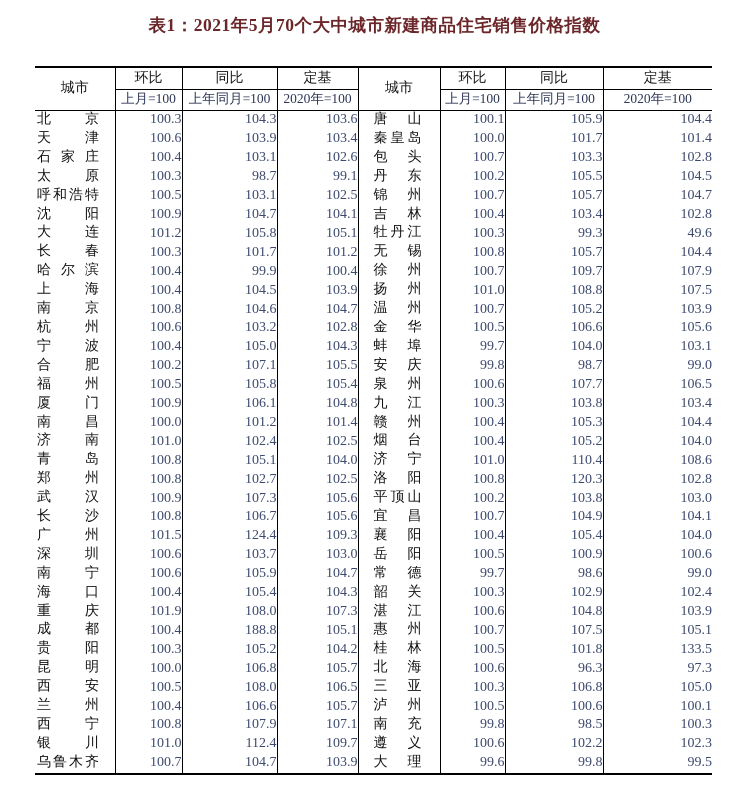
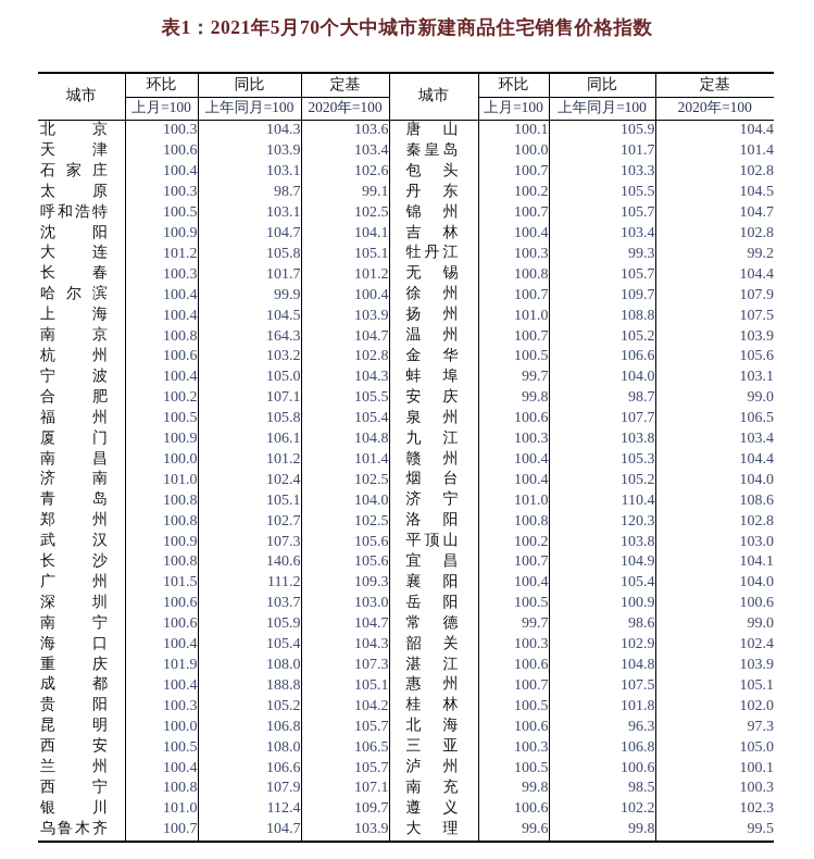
  表1：2021年5月70个大中城市新建商品住宅销售价格指数
  城市	环比	同比	定基	城市	环比	同比	定基
  上月=100	上年同月=100	2020年=100	上月=100	上年同月=100	2020年=100
  北 京	100.3	104.3	103.6	唐 山	100.1	105.9	104.4
  天 津	100.6	103.9	103.4	秦 皇 岛	100.0	101.7	101.4
  石 家 庄	100.4	103.1	102.6	包 头	100.7	103.3	102.8
  太 原	100.3	98.7	99.1	丹 东	100.2	105.5	104.5
  呼 和 浩 特	100.5	103.1	102.5	锦 州	100.7	105.7	104.7
  沈 阳	100.9	104.7	104.1	吉 林	100.4	103.4	102.8
- 大 连	101.2	105.8	105.1	牡 丹 江	100.3	99.3	49.6
+ 大 连	101.2	105.8	105.1	牡 丹 江	100.3	99.3	99.2
  长 春	100.3	101.7	101.2	无 锡	100.8	105.7	104.4
  哈 尔 滨	100.4	99.9	100.4	徐 州	100.7	109.7	107.9
  上 海	100.4	104.5	103.9	扬 州	101.0	108.8	107.5
- 南 京	100.8	104.6	104.7	温 州	100.7	105.2	103.9
+ 南 京	100.8	164.3	104.7	温 州	100.7	105.2	103.9
  杭 州	100.6	103.2	102.8	金 华	100.5	106.6	105.6
  宁 波	100.4	105.0	104.3	蚌 埠	99.7	104.0	103.1
  合 肥	100.2	107.1	105.5	安 庆	99.8	98.7	99.0
  福 州	100.5	105.8	105.4	泉 州	100.6	107.7	106.5
  厦 门	100.9	106.1	104.8	九 江	100.3	103.8	103.4
  南 昌	100.0	101.2	101.4	赣 州	100.4	105.3	104.4
  济 南	101.0	102.4	102.5	烟 台	100.4	105.2	104.0
  青 岛	100.8	105.1	104.0	济 宁	101.0	110.4	108.6
  郑 州	100.8	102.7	102.5	洛 阳	100.8	120.3	102.8
  武 汉	100.9	107.3	105.6	平 顶 山	100.2	103.8	103.0
- 长 沙	100.8	106.7	105.6	宜 昌	100.7	104.9	104.1
+ 长 沙	100.8	140.6	105.6	宜 昌	100.7	104.9	104.1
- 广 州	101.5	124.4	109.3	襄 阳	100.4	105.4	104.0
+ 广 州	101.5	111.2	109.3	襄 阳	100.4	105.4	104.0
  深 圳	100.6	103.7	103.0	岳 阳	100.5	100.9	100.6
  南 宁	100.6	105.9	104.7	常 德	99.7	98.6	99.0
  海 口	100.4	105.4	104.3	韶 关	100.3	102.9	102.4
  重 庆	101.9	108.0	107.3	湛 江	100.6	104.8	103.9
  成 都	100.4	188.8	105.1	惠 州	100.7	107.5	105.1
- 贵 阳	100.3	105.2	104.2	桂 林	100.5	101.8	133.5
+ 贵 阳	100.3	105.2	104.2	桂 林	100.5	101.8	102.0
  昆 明	100.0	106.8	105.7	北 海	100.6	96.3	97.3
  西 安	100.5	108.0	106.5	三 亚	100.3	106.8	105.0
  兰 州	100.4	106.6	105.7	泸 州	100.5	100.6	100.1
  西 宁	100.8	107.9	107.1	南 充	99.8	98.5	100.3
  银 川	101.0	112.4	109.7	遵 义	100.6	102.2	102.3
  乌 鲁 木 齐	100.7	104.7	103.9	大 理	99.6	99.8	99.5
